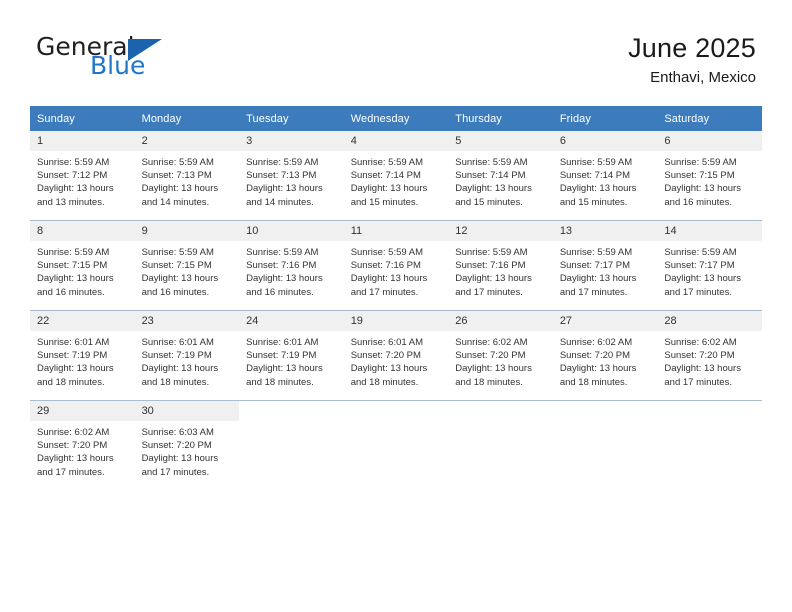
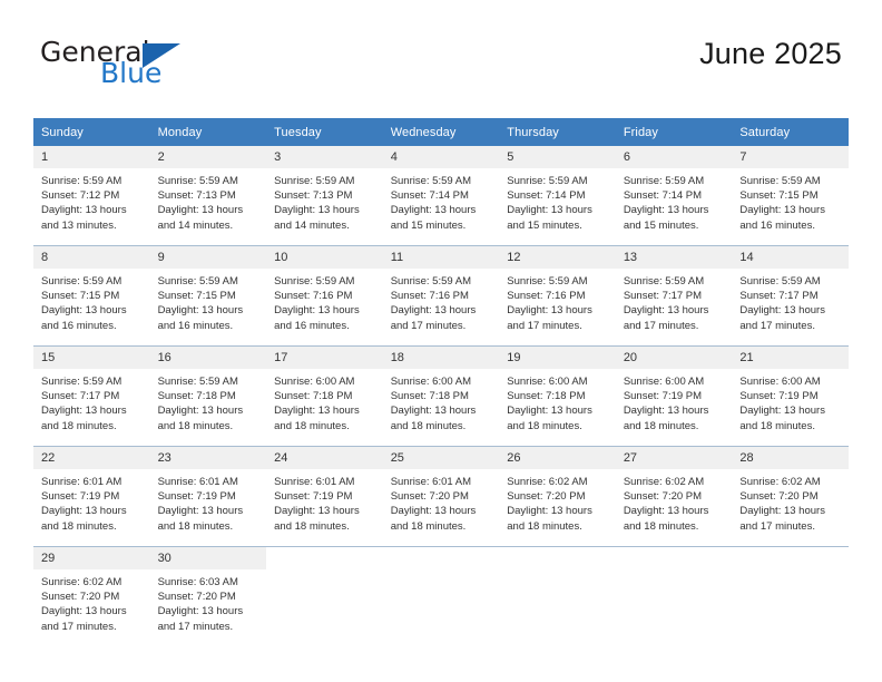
  General
  Blue
  June 2025
- Enthavi, Mexico
  Sunday	Monday	Tuesday	Wednesday	Thursday	Friday	Saturday
- 1 Sunrise: 5:59 AM Sunset: 7:12 PM Daylight: 13 hours and 13 minutes.	2 Sunrise: 5:59 AM Sunset: 7:13 PM Daylight: 13 hours and 14 minutes.	3 Sunrise: 5:59 AM Sunset: 7:13 PM Daylight: 13 hours and 14 minutes.	4 Sunrise: 5:59 AM Sunset: 7:14 PM Daylight: 13 hours and 15 minutes.	5 Sunrise: 5:59 AM Sunset: 7:14 PM Daylight: 13 hours and 15 minutes.	6 Sunrise: 5:59 AM Sunset: 7:14 PM Daylight: 13 hours and 15 minutes.	6 Sunrise: 5:59 AM Sunset: 7:15 PM Daylight: 13 hours and 16 minutes.
+ 1 Sunrise: 5:59 AM Sunset: 7:12 PM Daylight: 13 hours and 13 minutes.	2 Sunrise: 5:59 AM Sunset: 7:13 PM Daylight: 13 hours and 14 minutes.	3 Sunrise: 5:59 AM Sunset: 7:13 PM Daylight: 13 hours and 14 minutes.	4 Sunrise: 5:59 AM Sunset: 7:14 PM Daylight: 13 hours and 15 minutes.	5 Sunrise: 5:59 AM Sunset: 7:14 PM Daylight: 13 hours and 15 minutes.	6 Sunrise: 5:59 AM Sunset: 7:14 PM Daylight: 13 hours and 15 minutes.	7 Sunrise: 5:59 AM Sunset: 7:15 PM Daylight: 13 hours and 16 minutes.
  8 Sunrise: 5:59 AM Sunset: 7:15 PM Daylight: 13 hours and 16 minutes.	9 Sunrise: 5:59 AM Sunset: 7:15 PM Daylight: 13 hours and 16 minutes.	10 Sunrise: 5:59 AM Sunset: 7:16 PM Daylight: 13 hours and 16 minutes.	11 Sunrise: 5:59 AM Sunset: 7:16 PM Daylight: 13 hours and 17 minutes.	12 Sunrise: 5:59 AM Sunset: 7:16 PM Daylight: 13 hours and 17 minutes.	13 Sunrise: 5:59 AM Sunset: 7:17 PM Daylight: 13 hours and 17 minutes.	14 Sunrise: 5:59 AM Sunset: 7:17 PM Daylight: 13 hours and 17 minutes.
+ 15 Sunrise: 5:59 AM Sunset: 7:17 PM Daylight: 13 hours and 18 minutes.	16 Sunrise: 5:59 AM Sunset: 7:18 PM Daylight: 13 hours and 18 minutes.	17 Sunrise: 6:00 AM Sunset: 7:18 PM Daylight: 13 hours and 18 minutes.	18 Sunrise: 6:00 AM Sunset: 7:18 PM Daylight: 13 hours and 18 minutes.	19 Sunrise: 6:00 AM Sunset: 7:18 PM Daylight: 13 hours and 18 minutes.	20 Sunrise: 6:00 AM Sunset: 7:19 PM Daylight: 13 hours and 18 minutes.	21 Sunrise: 6:00 AM Sunset: 7:19 PM Daylight: 13 hours and 18 minutes.
- 22 Sunrise: 6:01 AM Sunset: 7:19 PM Daylight: 13 hours and 18 minutes.	23 Sunrise: 6:01 AM Sunset: 7:19 PM Daylight: 13 hours and 18 minutes.	24 Sunrise: 6:01 AM Sunset: 7:19 PM Daylight: 13 hours and 18 minutes.	19 Sunrise: 6:01 AM Sunset: 7:20 PM Daylight: 13 hours and 18 minutes.	26 Sunrise: 6:02 AM Sunset: 7:20 PM Daylight: 13 hours and 18 minutes.	27 Sunrise: 6:02 AM Sunset: 7:20 PM Daylight: 13 hours and 18 minutes.	28 Sunrise: 6:02 AM Sunset: 7:20 PM Daylight: 13 hours and 17 minutes.
+ 22 Sunrise: 6:01 AM Sunset: 7:19 PM Daylight: 13 hours and 18 minutes.	23 Sunrise: 6:01 AM Sunset: 7:19 PM Daylight: 13 hours and 18 minutes.	24 Sunrise: 6:01 AM Sunset: 7:19 PM Daylight: 13 hours and 18 minutes.	25 Sunrise: 6:01 AM Sunset: 7:20 PM Daylight: 13 hours and 18 minutes.	26 Sunrise: 6:02 AM Sunset: 7:20 PM Daylight: 13 hours and 18 minutes.	27 Sunrise: 6:02 AM Sunset: 7:20 PM Daylight: 13 hours and 18 minutes.	28 Sunrise: 6:02 AM Sunset: 7:20 PM Daylight: 13 hours and 17 minutes.
  29 Sunrise: 6:02 AM Sunset: 7:20 PM Daylight: 13 hours and 17 minutes.	30 Sunrise: 6:03 AM Sunset: 7:20 PM Daylight: 13 hours and 17 minutes.
